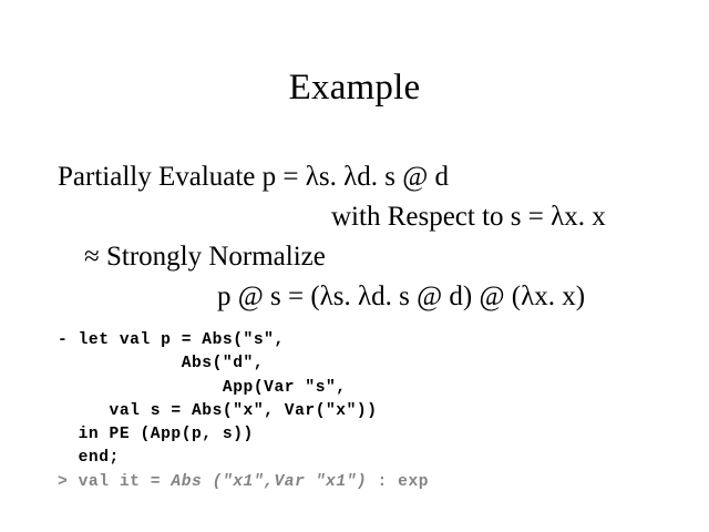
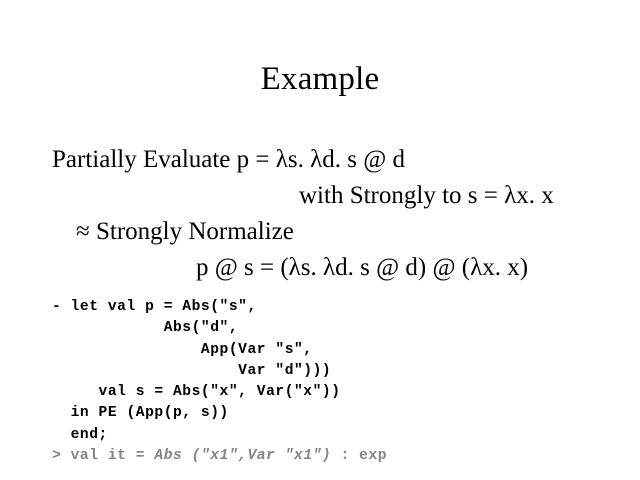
  Example
  Partially Evaluate p = λs. λd. s @ d
- with Respect to s = λx. x
+ with Strongly to s = λx. x
  ≈ Strongly Normalize
  p @ s = (λs. λd. s @ d) @ (λx. x)
  - let val p = Abs("s",
  Abs("d",
  App(Var "s",
+ Var "d")))
  val s = Abs("x", Var("x"))
  in PE (App(p, s))
  end;
  > val it = Abs ("x1",Var "x1") : exp
